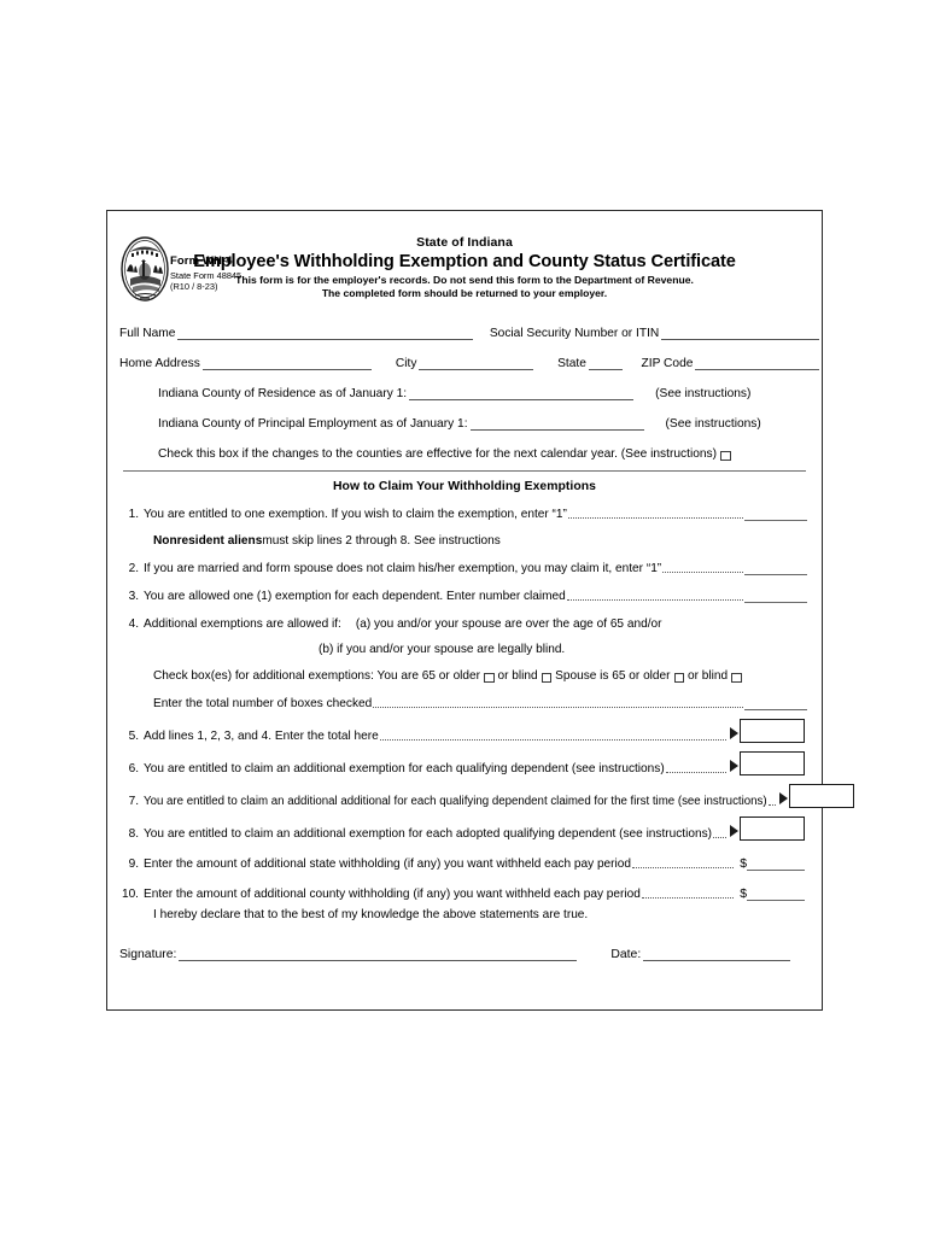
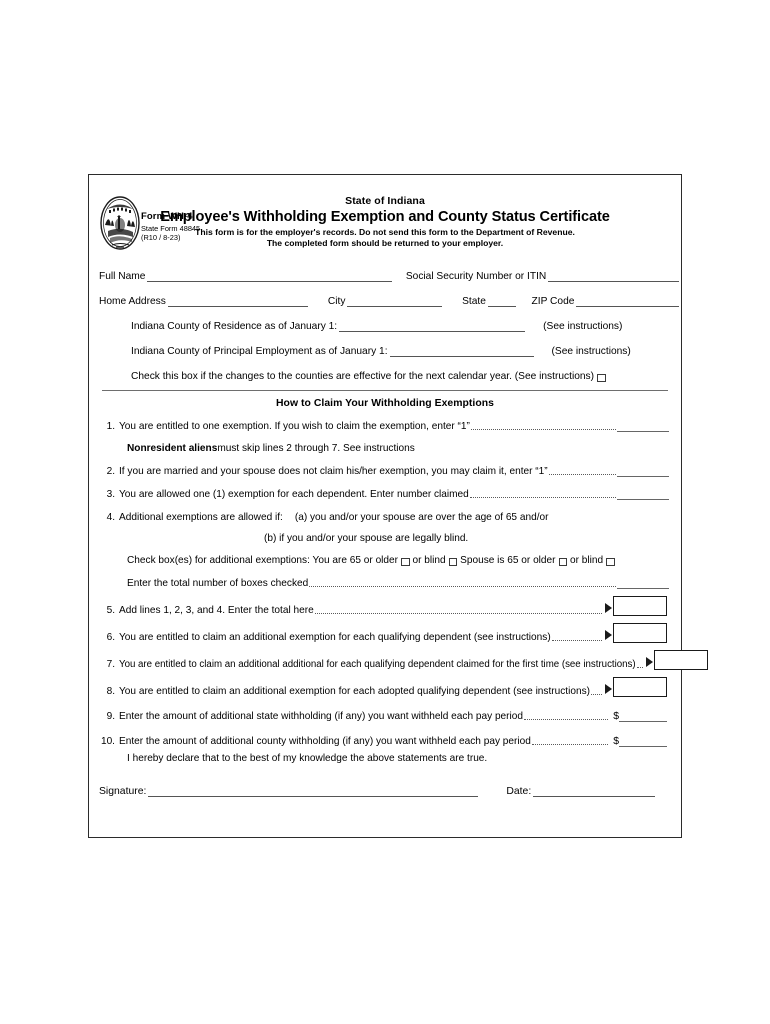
  Form WH-4
  State Form 48845
  (R10 / 8-23)
  State of Indiana
  Employee's Withholding Exemption and County Status Certificate
  This form is for the employer's records. Do not send this form to the Department of Revenue.
  The completed form should be returned to your employer.
  Full Name
  Social Security Number or ITIN
  Home Address
  City
  State
  ZIP Code
  Indiana County of Residence as of January 1:
  (See instructions)
  Indiana County of Principal Employment as of January 1:
  (See instructions)
  Check this box if the changes to the counties are effective for the next calendar year. (See instructions)
  How to Claim Your Withholding Exemptions
  1.
  You are entitled to one exemption. If you wish to claim the exemption, enter “1”
  Nonresident aliens
- must skip lines 2 through 8. See instructions
+ must skip lines 2 through 7. See instructions
  2.
- If you are married and form spouse does not claim his/her exemption, you may claim it, enter “1”
+ If you are married and your spouse does not claim his/her exemption, you may claim it, enter “1”
  3.
  You are allowed one (1) exemption for each dependent. Enter number claimed
  4.
  Additional exemptions are allowed if:
  (a) you and/or your spouse are over the age of 65 and/or
  (b) if you and/or your spouse are legally blind.
  Check box(es) for additional exemptions: You are 65 or older
  or blind
  Spouse is 65 or older
  or blind
  Enter the total number of boxes checked
  5.
  Add lines 1, 2, 3, and 4. Enter the total here
  6.
  You are entitled to claim an additional exemption for each qualifying dependent (see instructions)
  7.
  You are entitled to claim an additional additional for each qualifying dependent claimed for the first time (see instructions)
  8.
  You are entitled to claim an additional exemption for each adopted qualifying dependent (see instructions)
  9.
  Enter the amount of additional state withholding (if any) you want withheld each pay period
  $
  10.
  Enter the amount of additional county withholding (if any) you want withheld each pay period
  $
  I hereby declare that to the best of my knowledge the above statements are true.
  Signature:
  Date:
